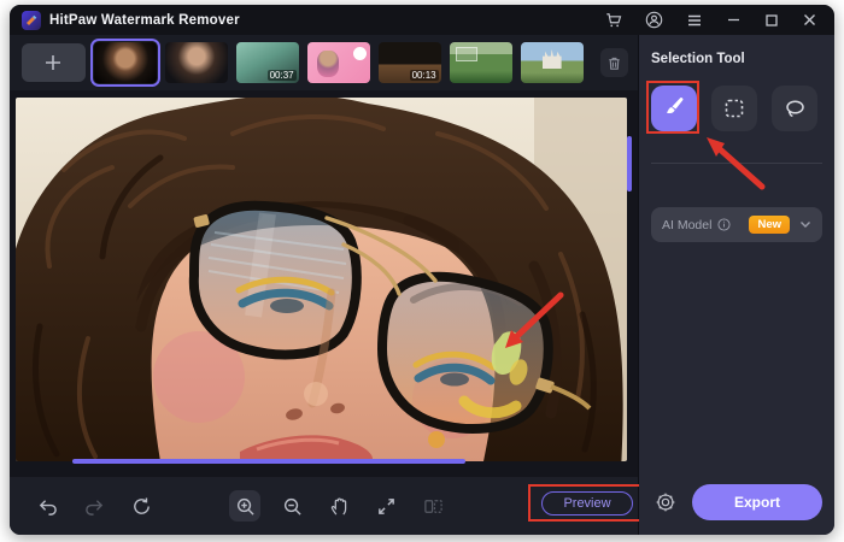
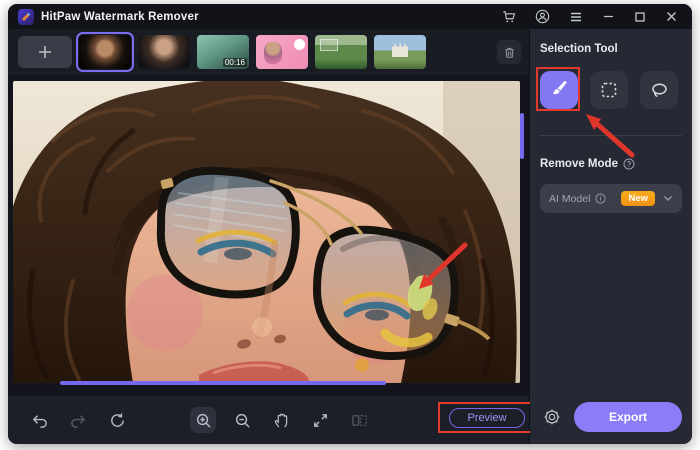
  HitPaw Watermark Remover
- 00:37
+ 00:16
- 00:13
  Preview
  Selection Tool
+ Remove Mode
  AI Model
  New
  Export
